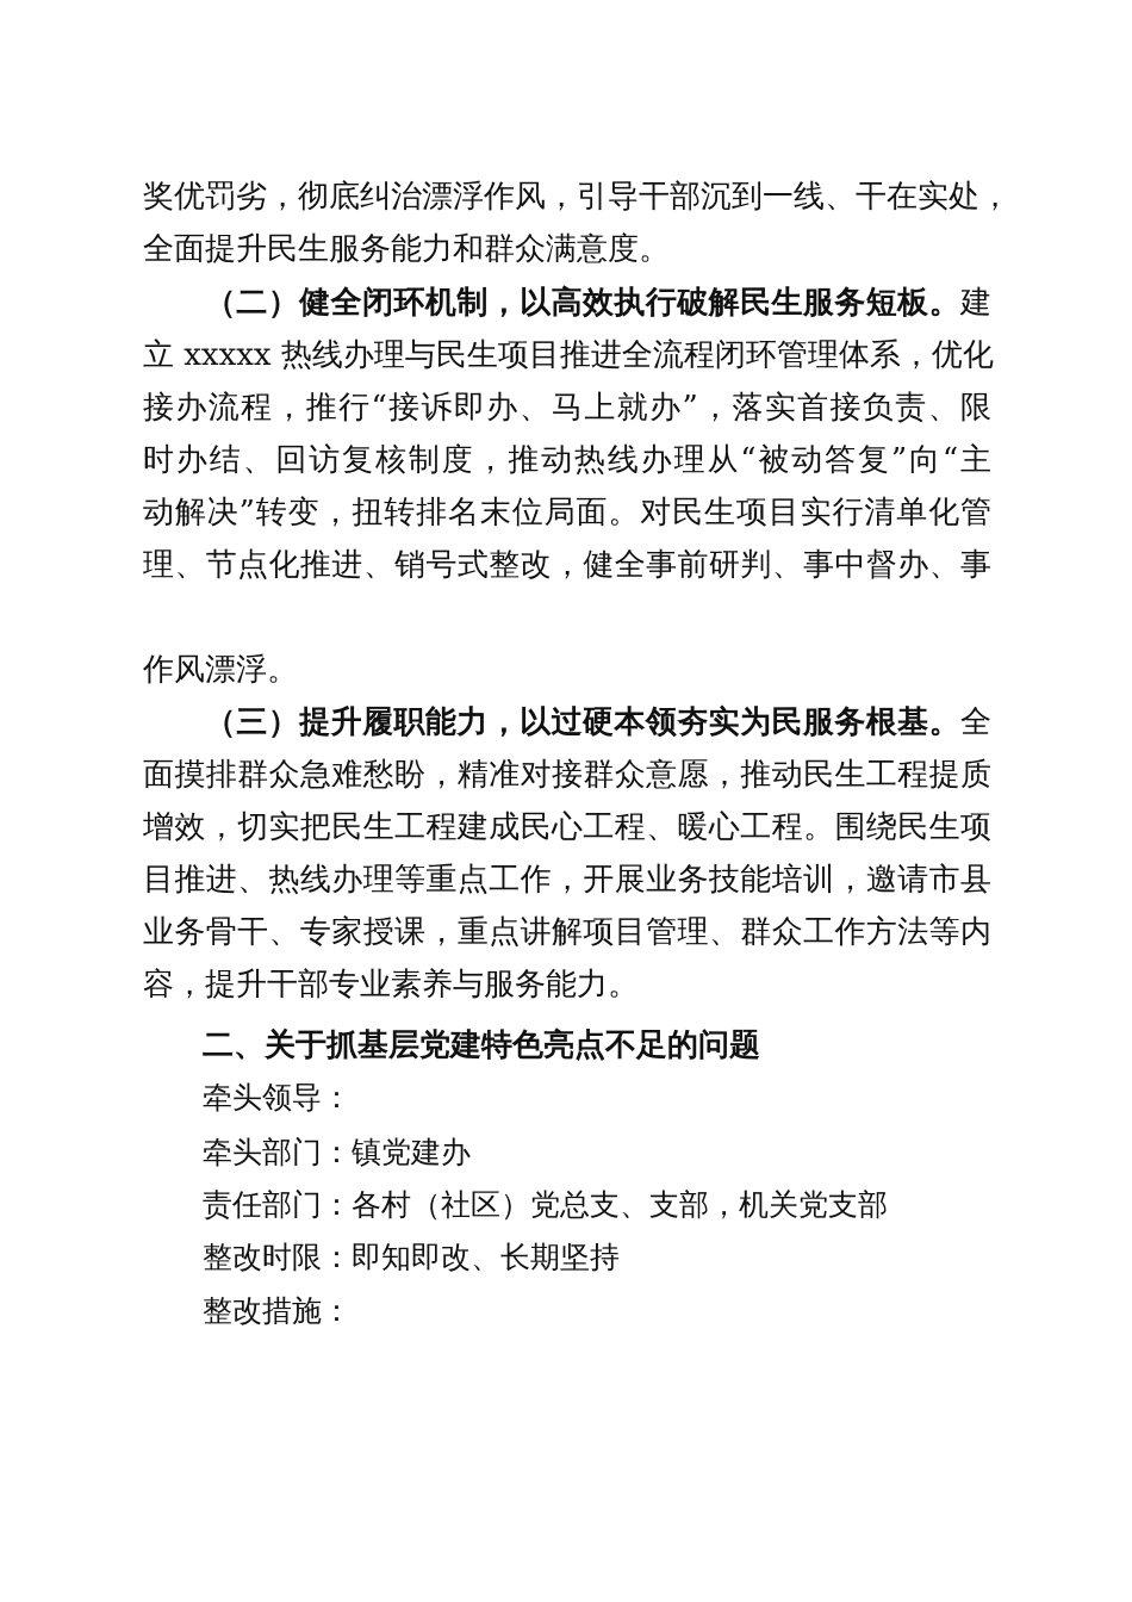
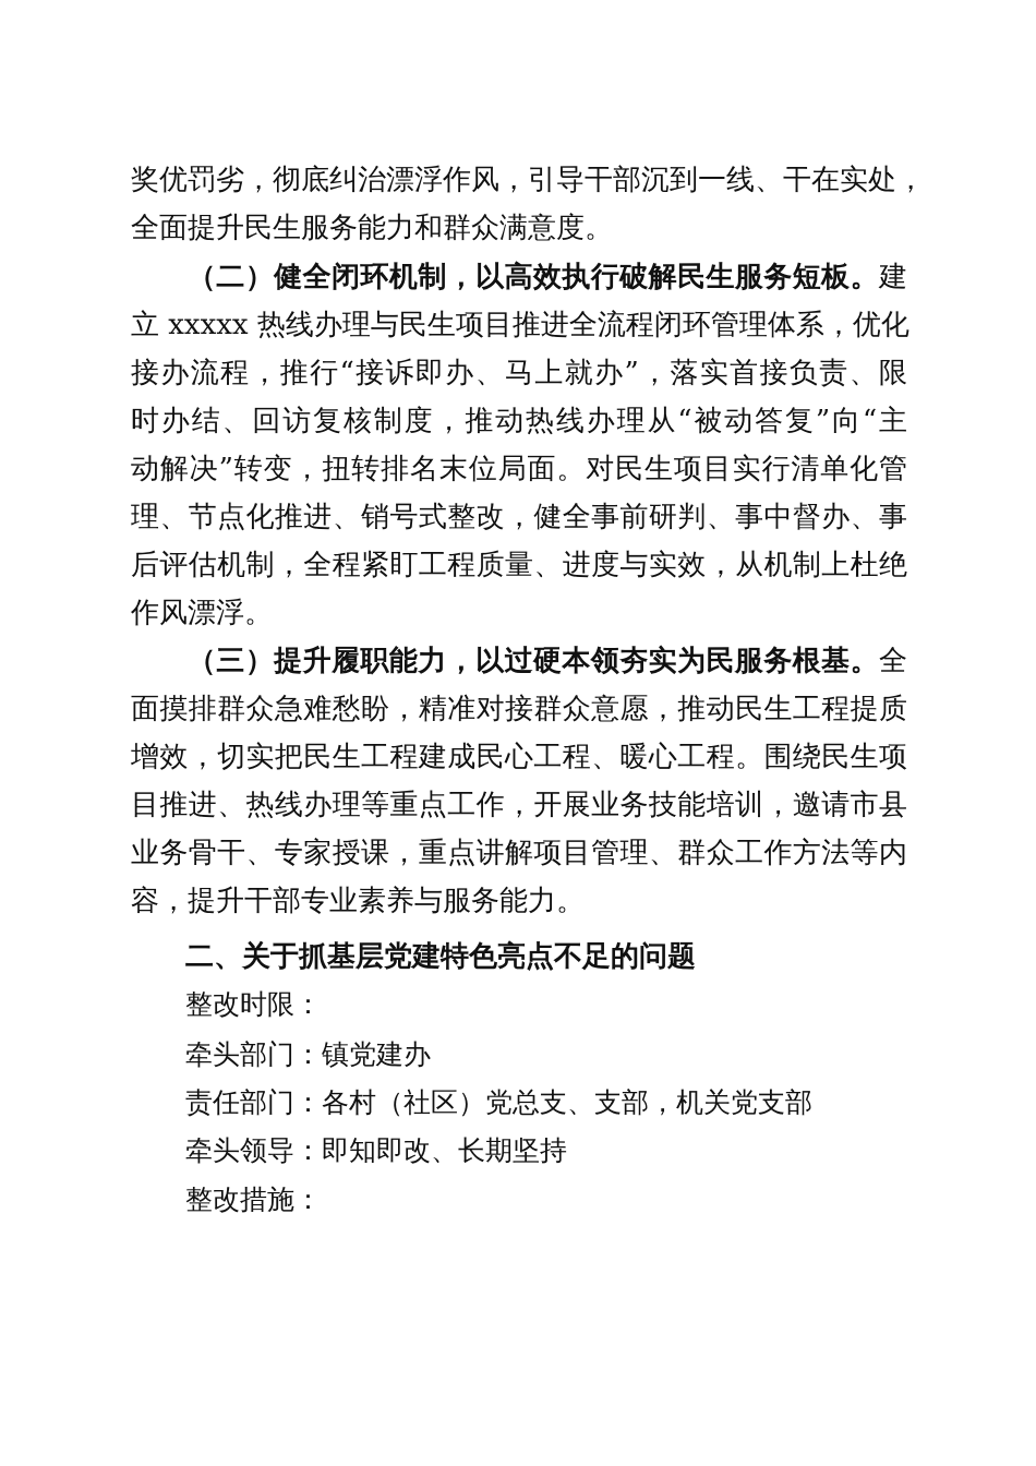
  奖优罚劣，彻底纠治漂浮作风，引导干部沉到一线、干在实处，
  全面提升民生服务能力和群众满意度。
  （二）健全闭环机制，以高效执行破解民生服务短板。建
  立 xxxxx 热线办理与民生项目推进全流程闭环管理体系，优化
  接办流程，推行“接诉即办、马上就办”，落实首接负责、限
  时办结、回访复核制度，推动热线办理从“被动答复”向“主
  动解决”转变，扭转排名末位局面。对民生项目实行清单化管
  理、节点化推进、销号式整改，健全事前研判、事中督办、事
+ 后评估机制，全程紧盯工程质量、进度与实效，从机制上杜绝
  作风漂浮。
  （三）提升履职能力，以过硬本领夯实为民服务根基。全
  面摸排群众急难愁盼，精准对接群众意愿，推动民生工程提质
  增效，切实把民生工程建成民心工程、暖心工程。围绕民生项
  目推进、热线办理等重点工作，开展业务技能培训，邀请市县
  业务骨干、专家授课，重点讲解项目管理、群众工作方法等内
  容，提升干部专业素养与服务能力。
  二、关于抓基层党建特色亮点不足的问题
- 牵头领导：
+ 整改时限：
  牵头部门：镇党建办
  责任部门：各村（社区）党总支、支部，机关党支部
- 整改时限：即知即改、长期坚持
+ 牵头领导：即知即改、长期坚持
  整改措施：
